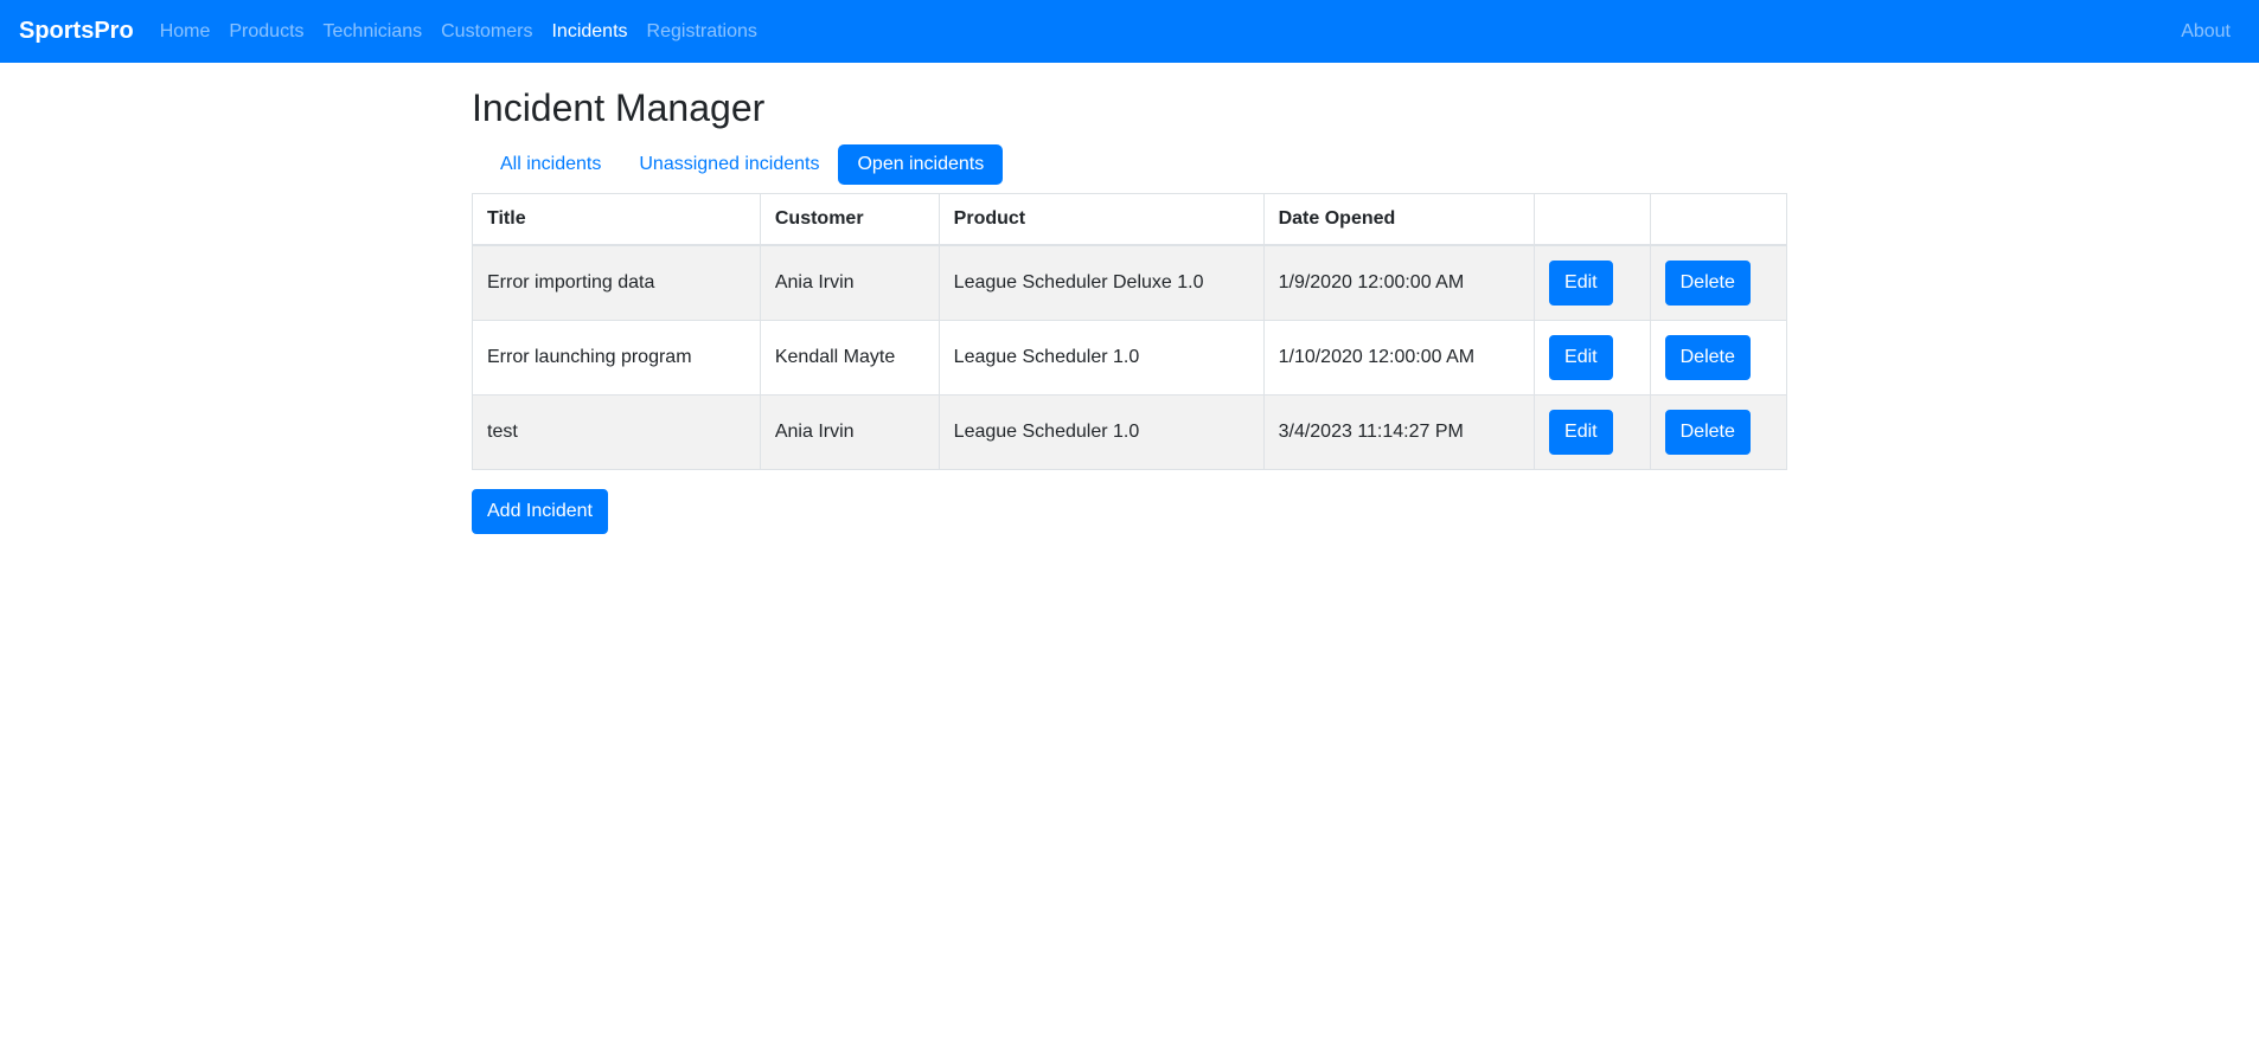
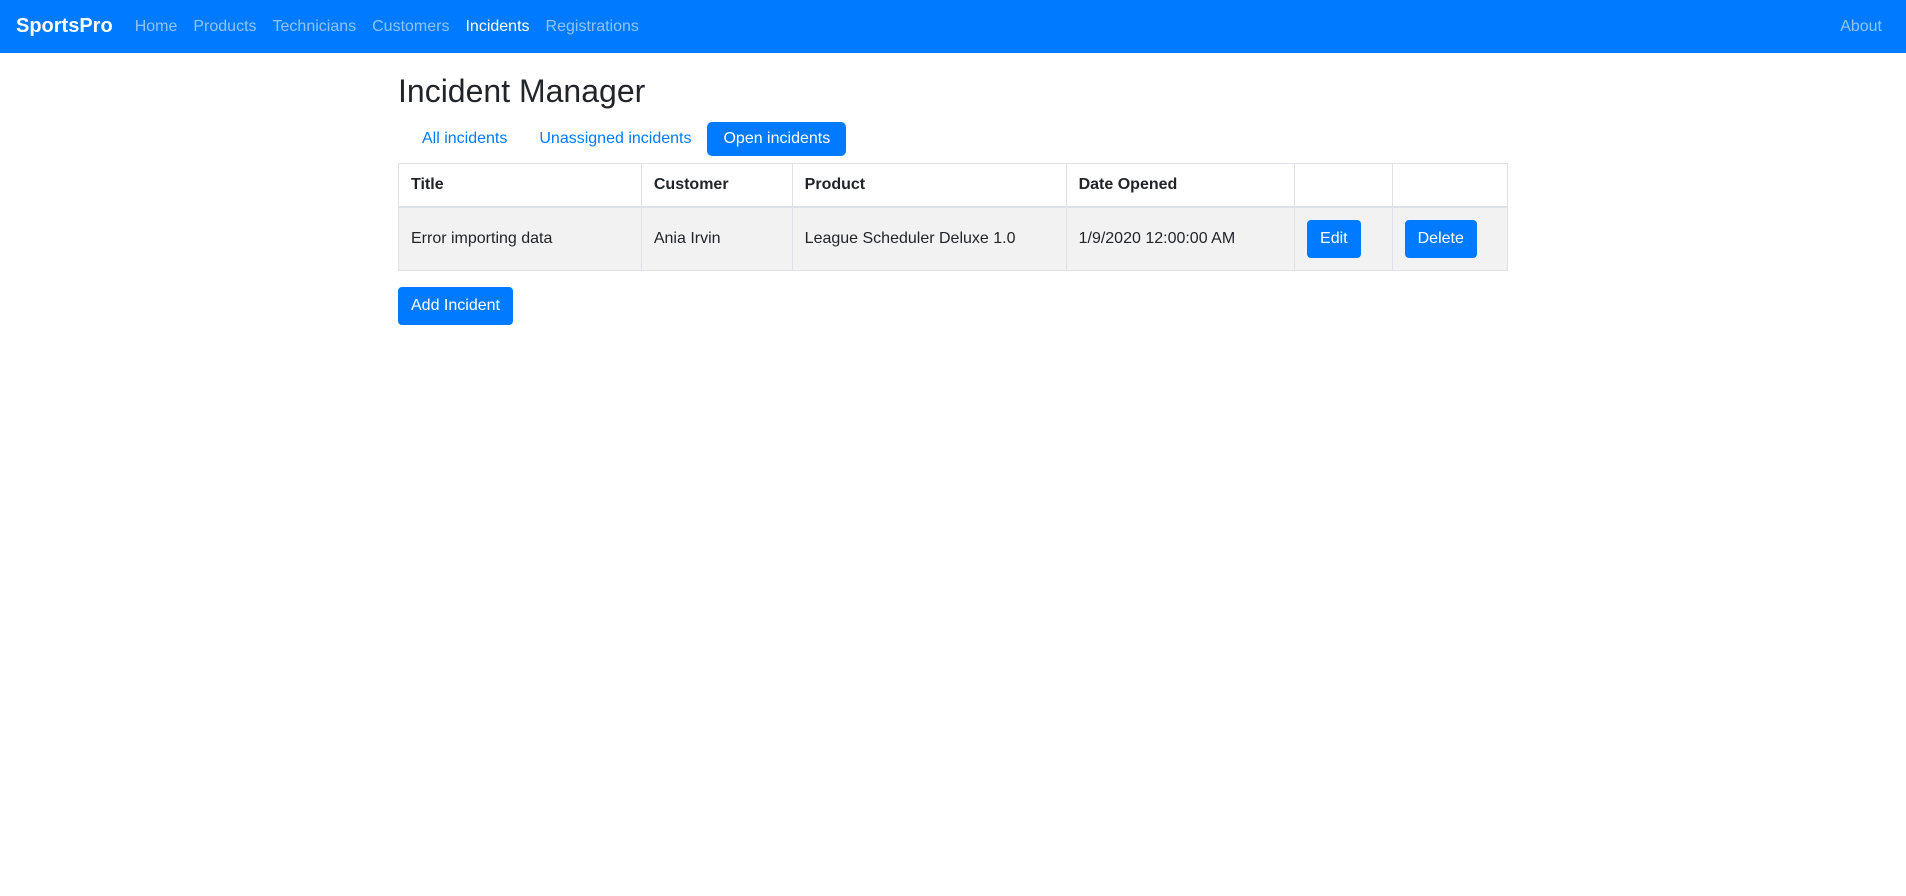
  SportsPro
  Home
  Products
  Technicians
  Customers
  Incidents
  Registrations
  About
  Incident Manager
  All incidents
  Unassigned incidents
  Open incidents
  Title	Customer	Product	Date Opened
  Error importing data	Ania Irvin	League Scheduler Deluxe 1.0	1/9/2020 12:00:00 AM	Edit	Delete
- Error launching program	Kendall Mayte	League Scheduler 1.0	1/10/2020 12:00:00 AM	Edit	Delete
- test	Ania Irvin	League Scheduler 1.0	3/4/2023 11:14:27 PM	Edit	Delete
  Add Incident
